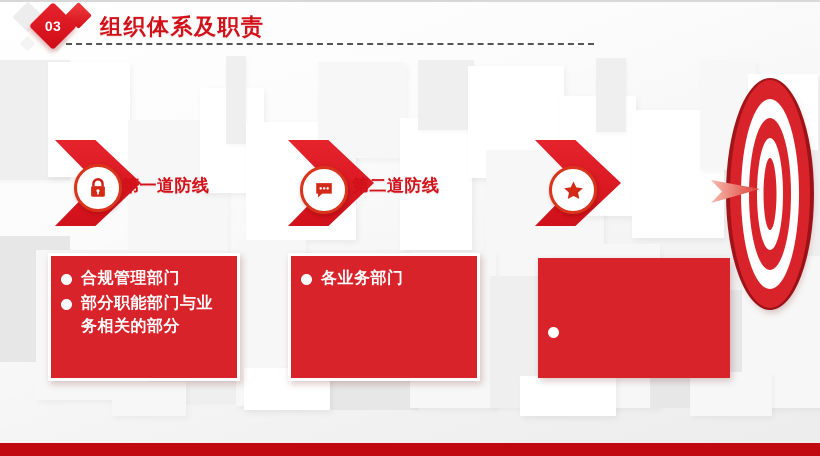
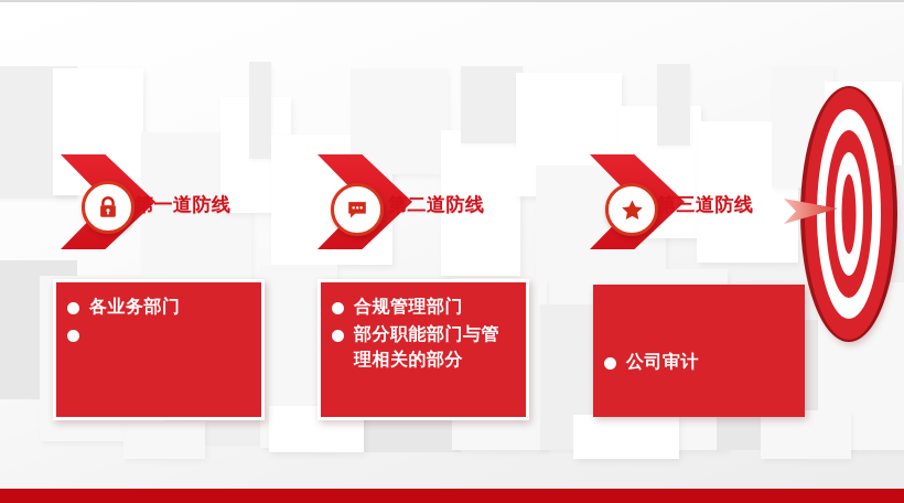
- 03
- 组织体系及职责
  第一道防线
- 合规管理部门
+ 各业务部门
- 部分职能部门与业务相关的部分
  第二道防线
- 各业务部门
+ 合规管理部门
+ 部分职能部门与管理相关的部分
+ 第三道防线
+ 公司审计
